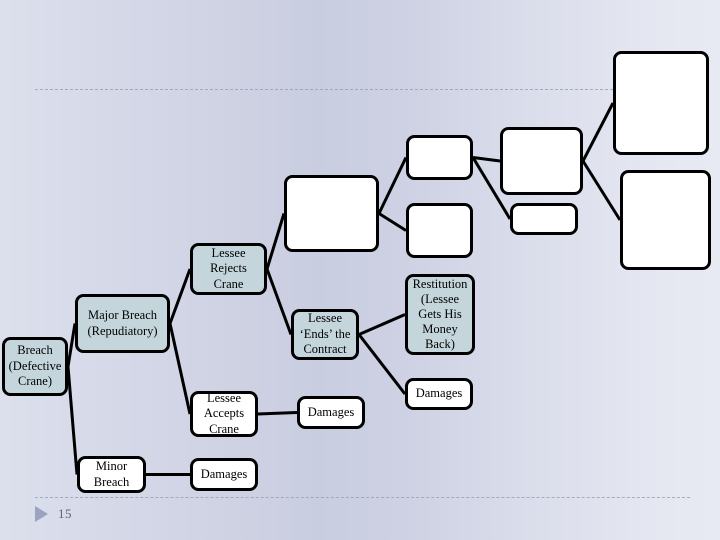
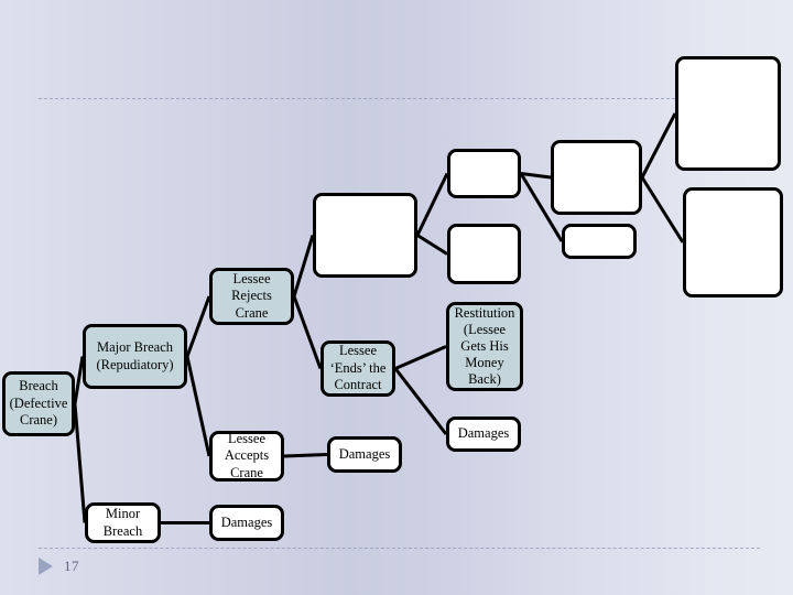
  Breach
  (Defective
  Crane)
  Major Breach
  (Repudiatory)
  Minor
  Breach
  Lessee
  Rejects
  Crane
  Lessee
  Accepts
  Crane
  Damages
  Lessee
  ‘Ends’ the
  Contract
  Damages
  Restitution
  (Lessee
  Gets His
  Money
  Back)
  Damages
- 15
+ 17
